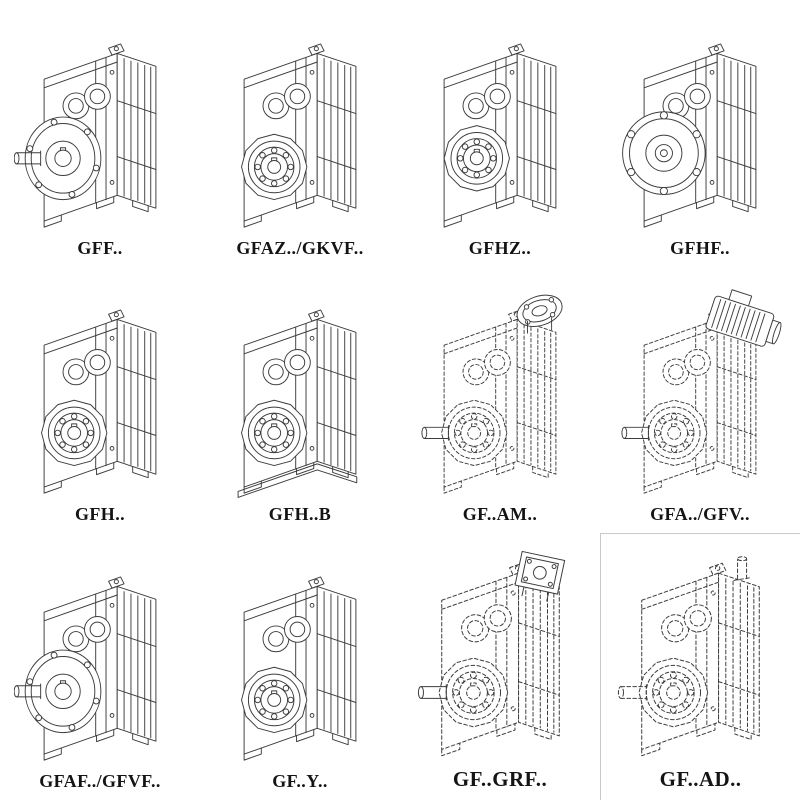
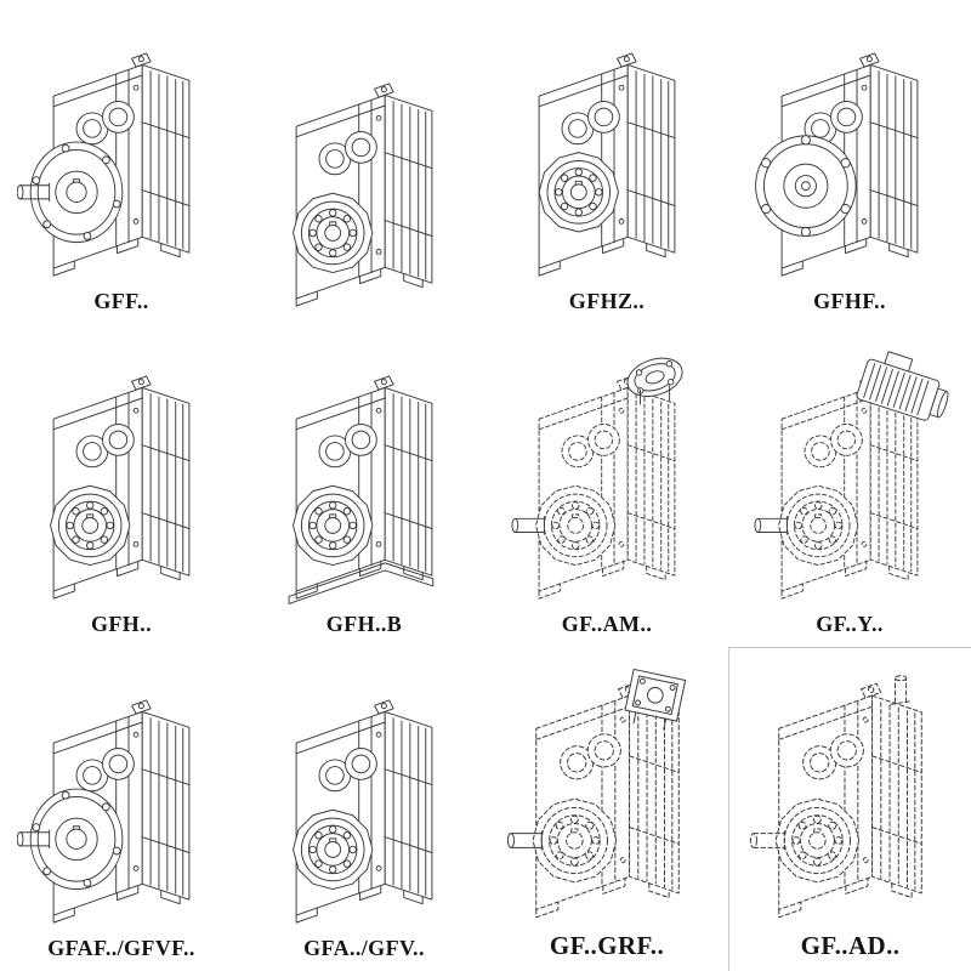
  GFF..
- GFAZ../GKVF..
  GFHZ..
  GFHF..
  GFH..
  GFH..B
  GF..AM..
- GFA../GFV..
+ GF..Y..
  GFAF../GFVF..
- GF..Y..
+ GFA../GFV..
  GF..GRF..
  GF..AD..
